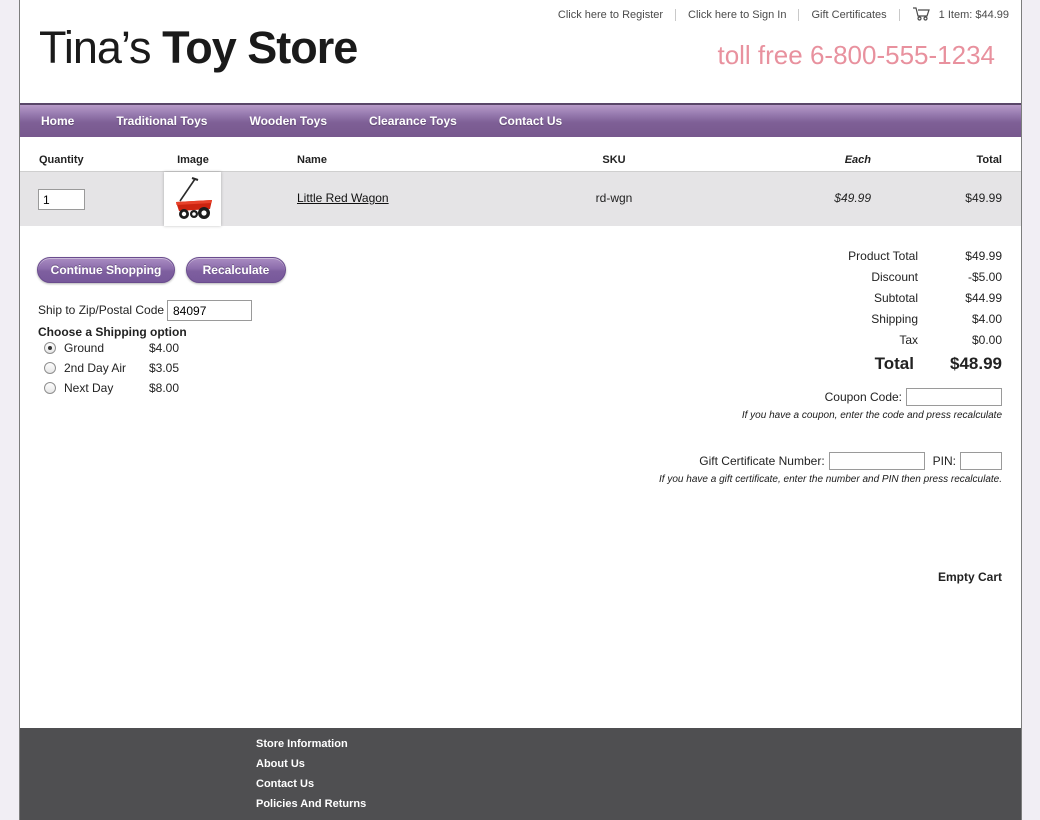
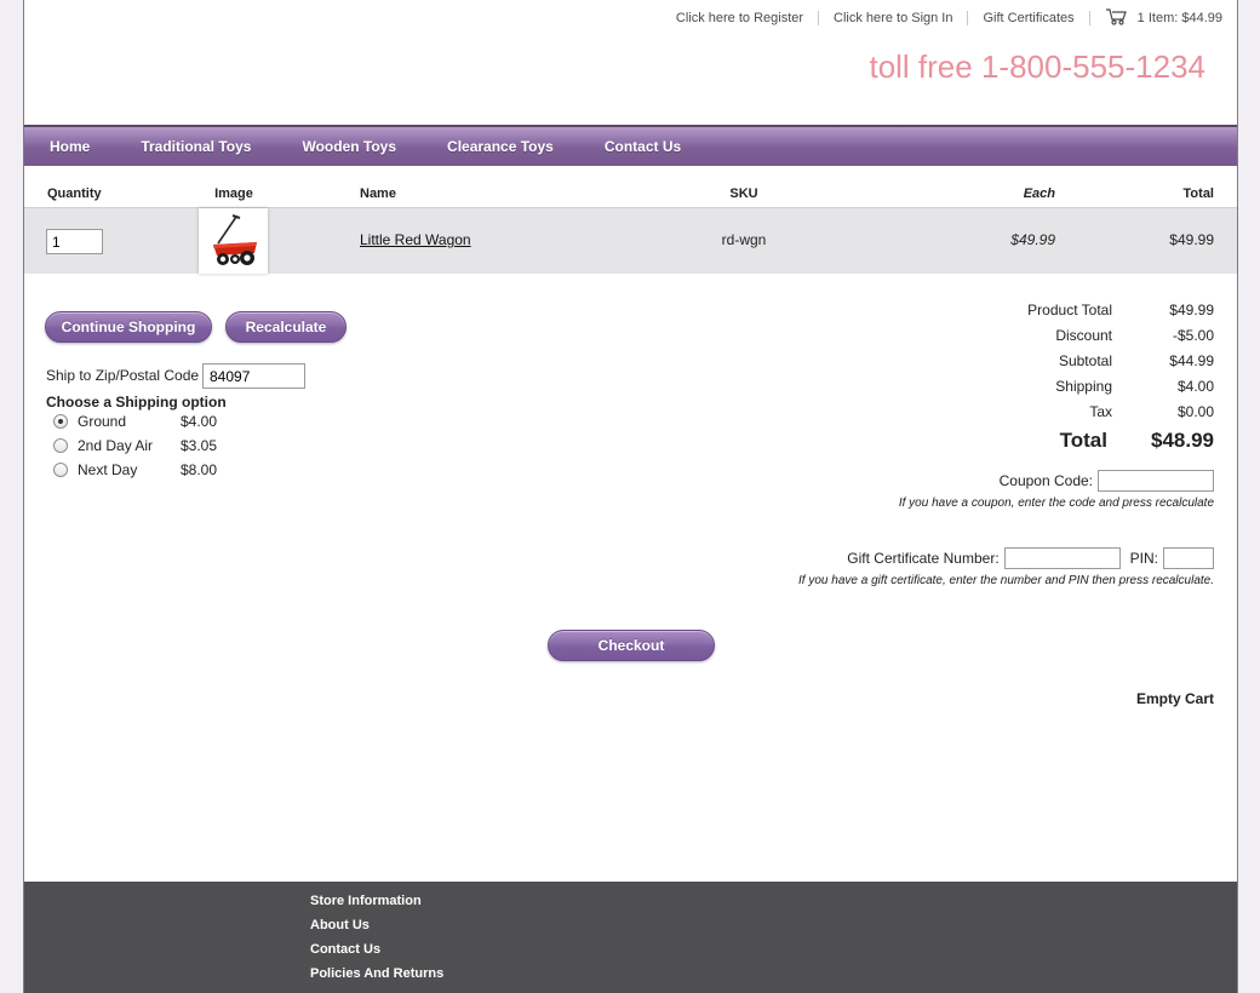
  Click here to Register
  Click here to Sign In
  Gift Certificates
  1 Item: $44.99
- Tina’s Toy Store
- toll free 6-800-555-1234
+ toll free 1-800-555-1234
  Home
  Traditional Toys
  Wooden Toys
  Clearance Toys
  Contact Us
  Quantity
  Image
  Name
  SKU
  Each
  Total
  1
  Little Red Wagon
  rd-wgn
  $49.99
  $49.99
  Continue Shopping
  Recalculate
  Ship to Zip/Postal Code
  84097
  Choose a Shipping option
  Ground
  $4.00
  2nd Day Air
  $3.05
  Next Day
  $8.00
  Product Total
  $49.99
  Discount
  -$5.00
  Subtotal
  $44.99
  Shipping
  $4.00
  Tax
  $0.00
  Total
  $48.99
  Coupon Code:
  If you have a coupon, enter the code and press recalculate
  Gift Certificate Number:
  PIN:
  If you have a gift certificate, enter the number and PIN then press recalculate.
+ Checkout
  Empty Cart
  Store Information
  About Us
  Contact Us
  Policies And Returns
